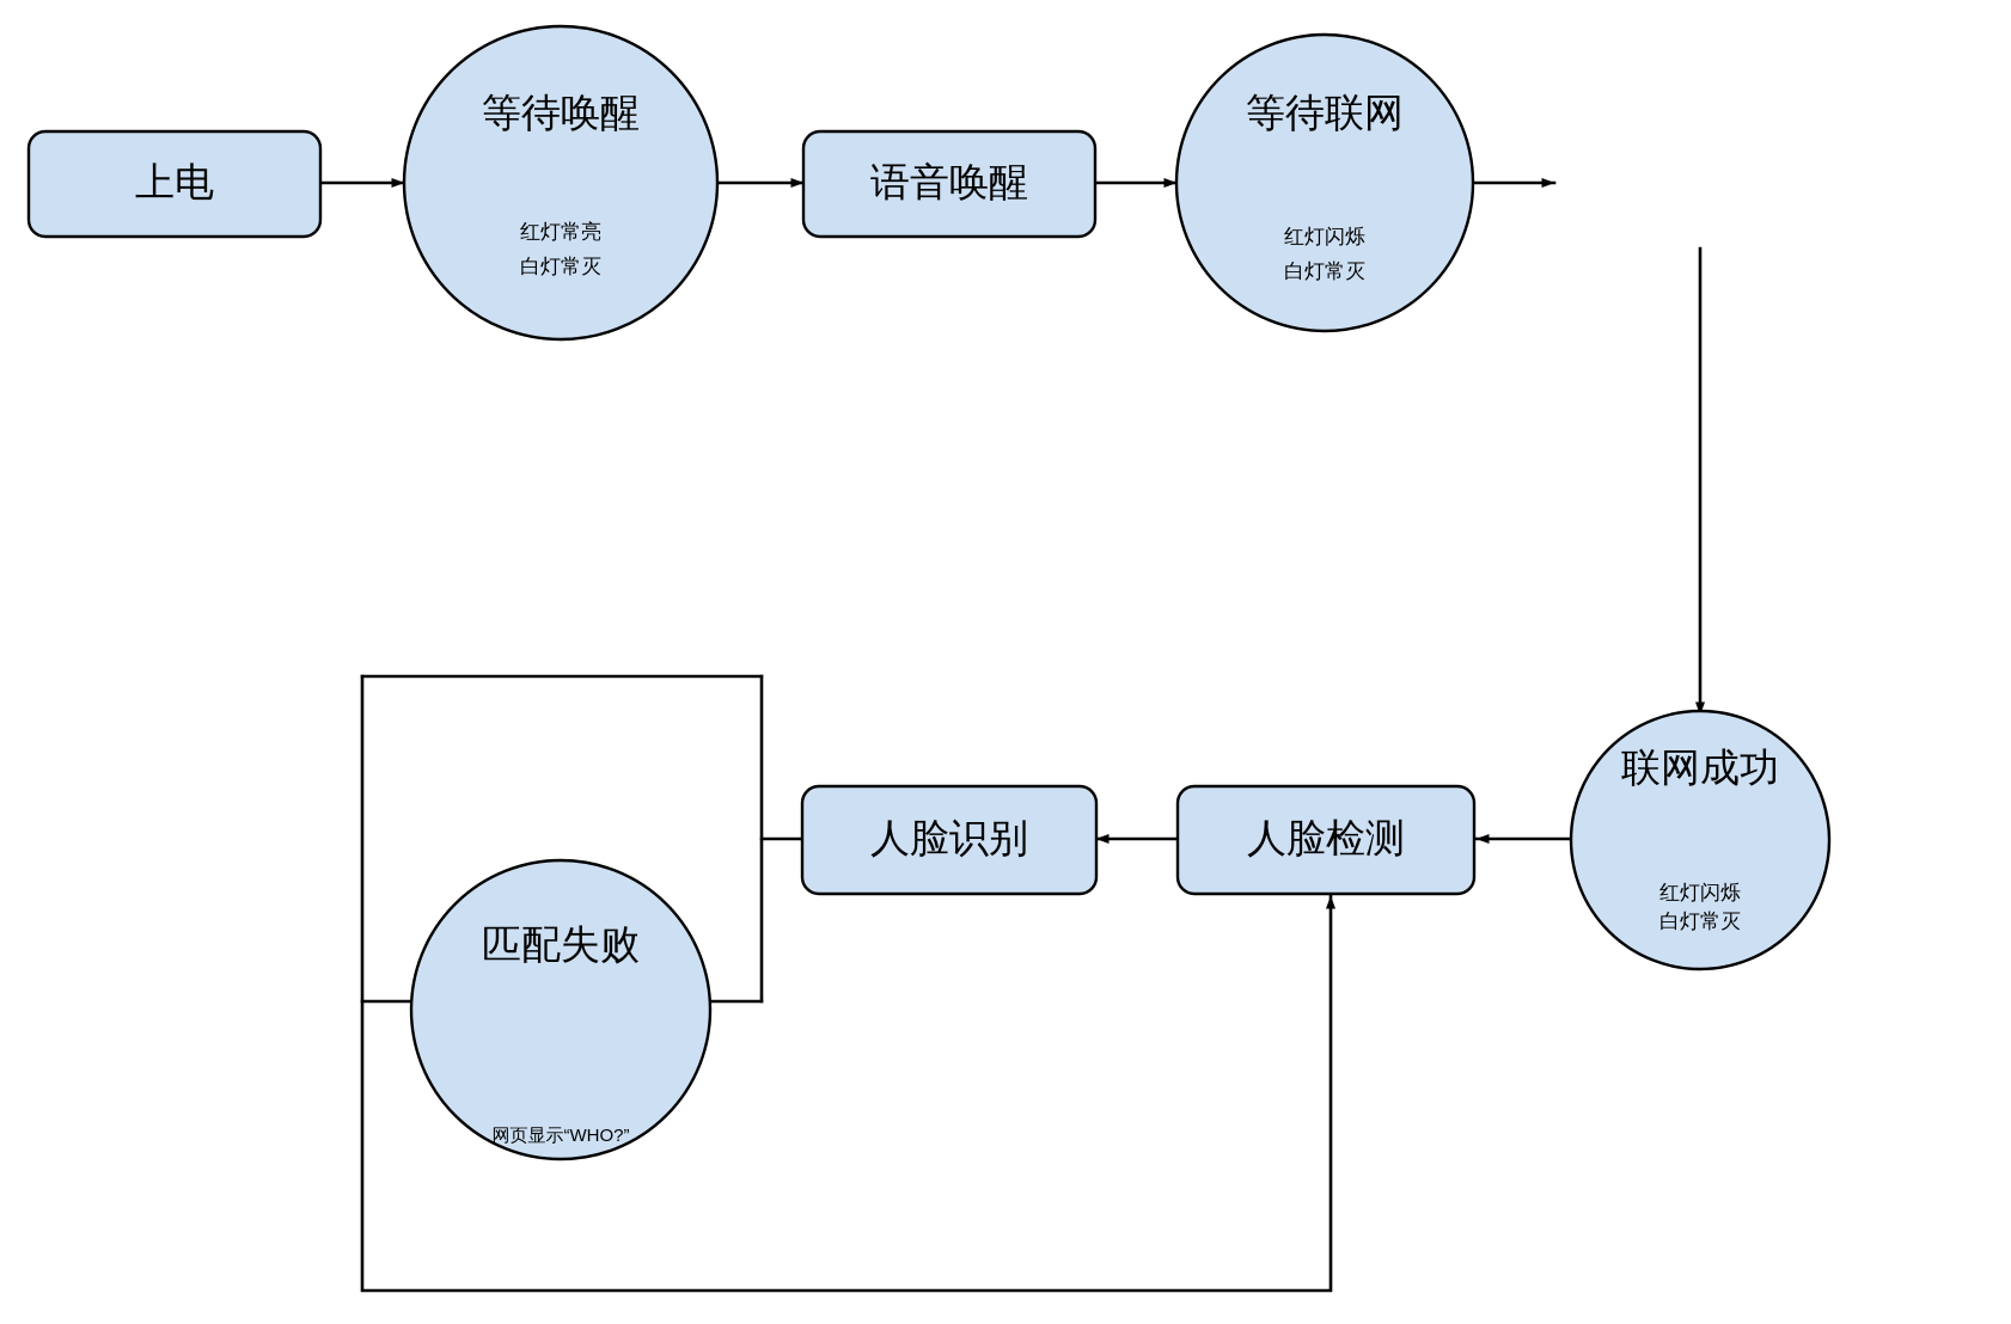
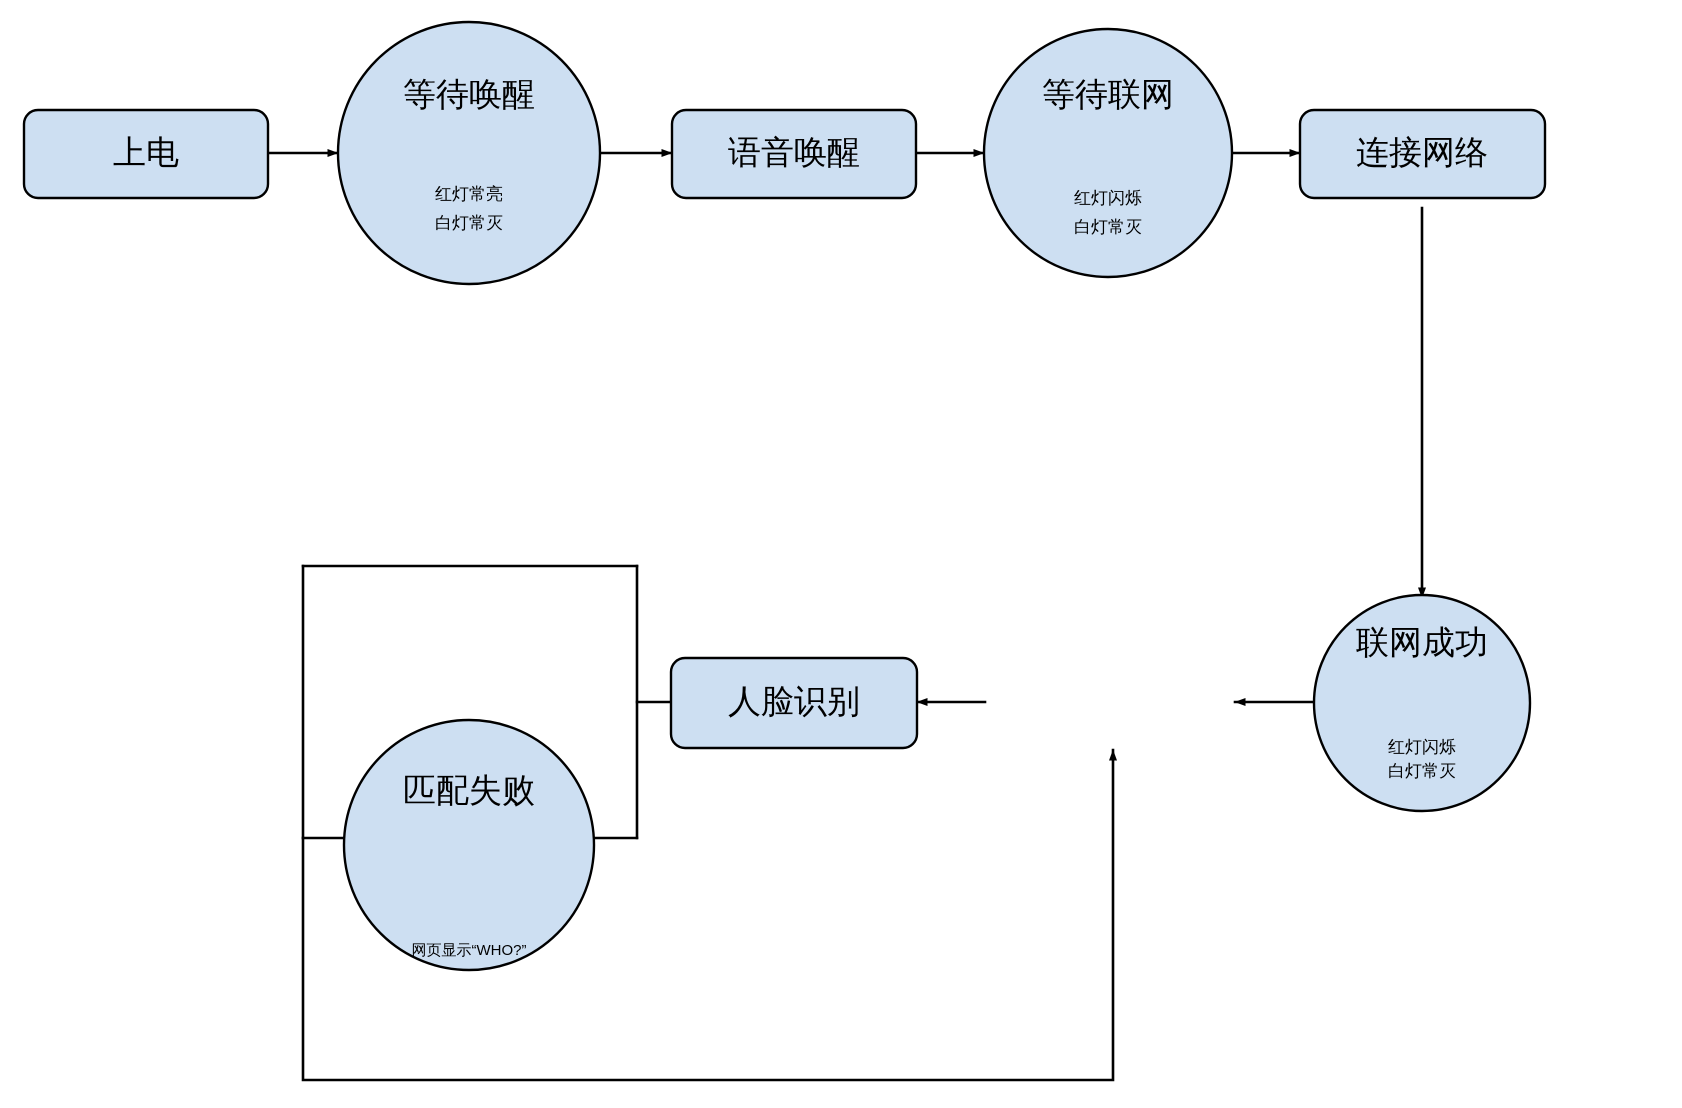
  上电
  等待唤醒
  红灯常亮
  白灯常灭
  语音唤醒
  等待联网
  红灯闪烁
  白灯常灭
+ 连接网络
  联网成功
  红灯闪烁
  白灯常灭
- 人脸检测
  人脸识别
  匹配失败
  网页显示“WHO?”
